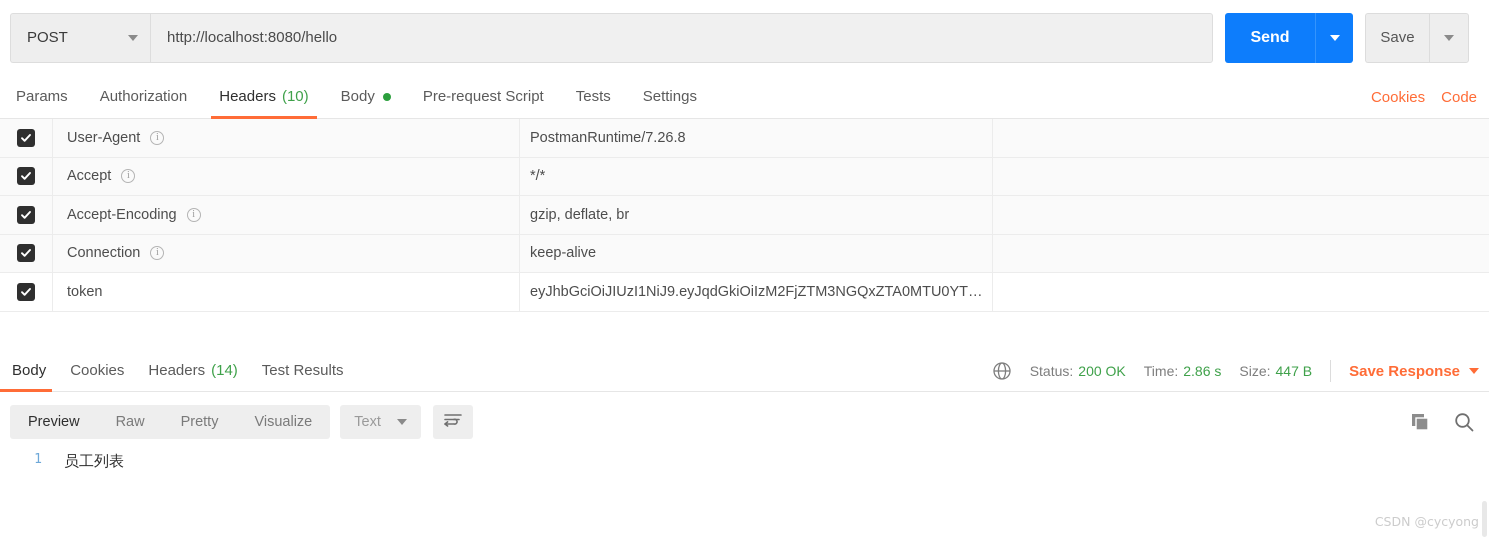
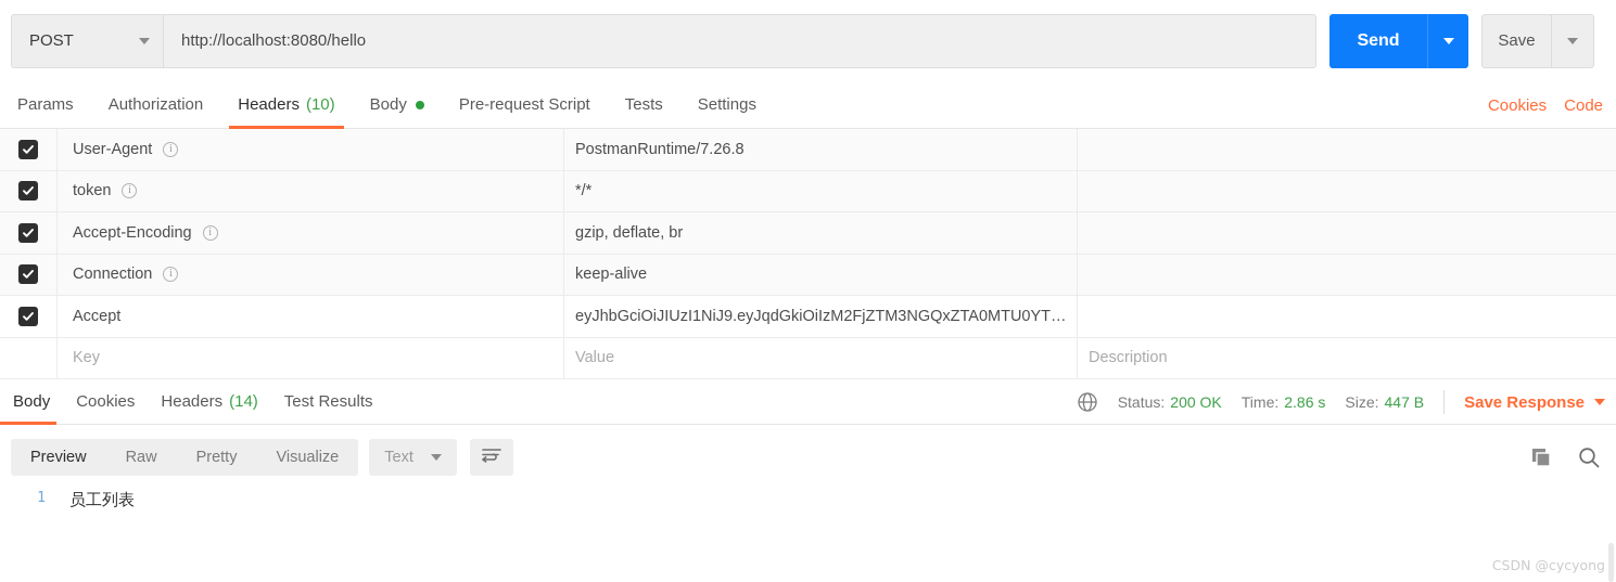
  POST
  http://localhost:8080/hello
  Send
  Save
  Params
  Authorization
  Headers
  (10)
  Body
  Pre-request Script
  Tests
  Settings
  Cookies
  Code
  User-Agent
  i
  PostmanRuntime/7.26.8
- Accept
+ token
  i
  */*
  Accept-Encoding
  i
  gzip, deflate, br
  Connection
  i
  keep-alive
- token
+ Accept
  eyJhbGciOiJIUzI1NiJ9.eyJqdGkiOiIzM2FjZTM3NGQxZTA0MTU0YT…
+ Key
+ Value
+ Description
  Body
  Cookies
  Headers
  (14)
  Test Results
  Status:
  200 OK
  Time:
  2.86 s
  Size:
  447 B
  Save Response
  Preview
  Raw
  Pretty
  Visualize
  Text
  1
  员工列表
  CSDN @cycyong
